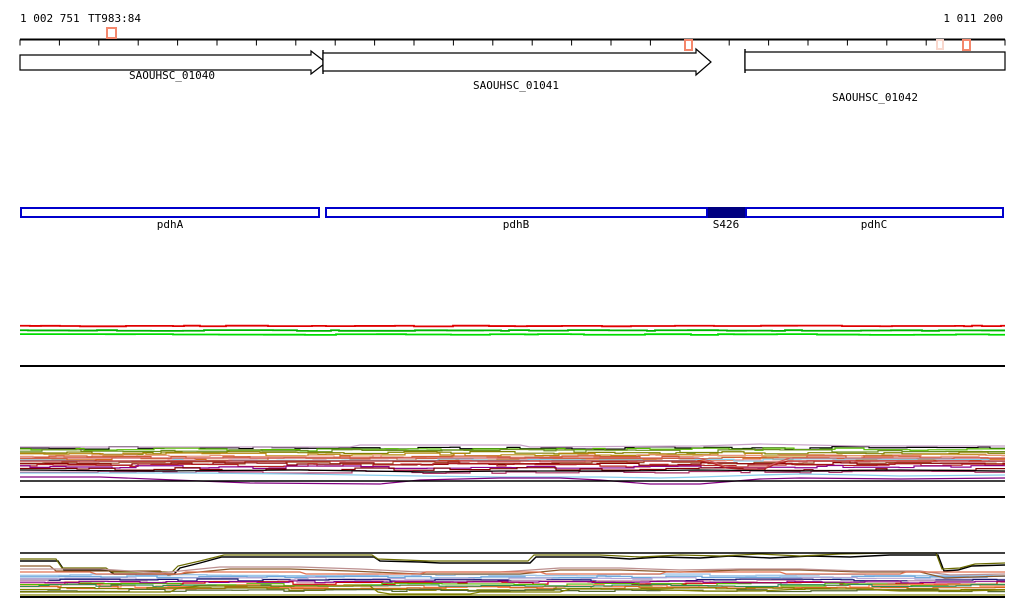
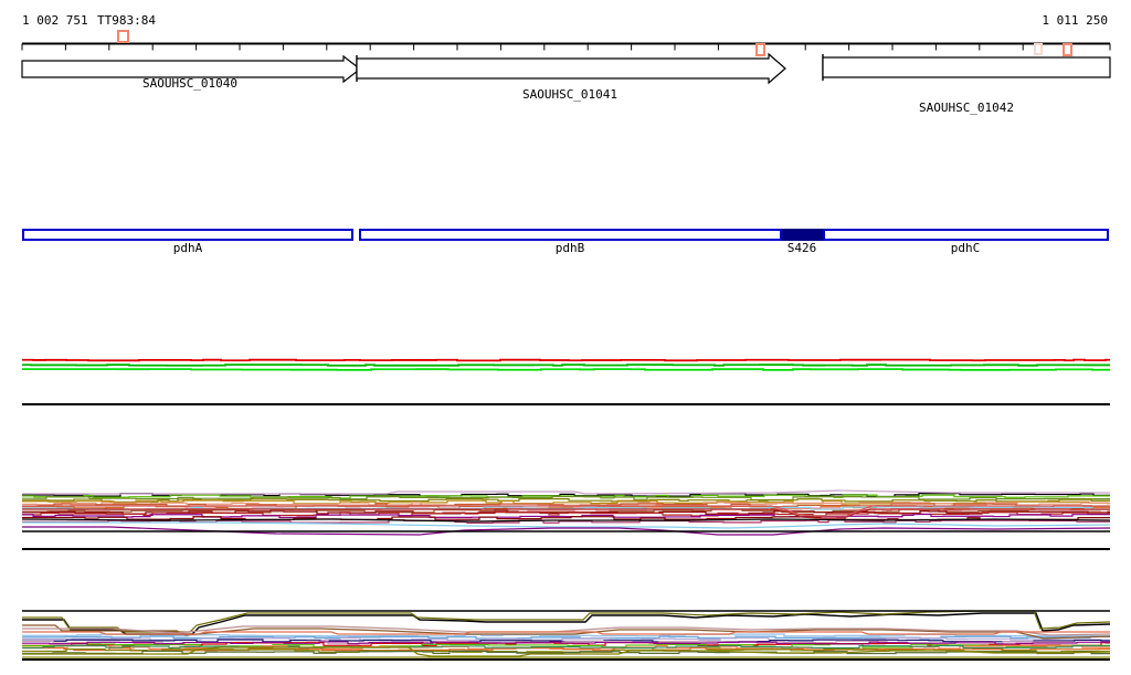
  1 002 751
  TT983:84
- 1 011 200
+ 1 011 250
  SAOUHSC_01040
  SAOUHSC_01041
  SAOUHSC_01042
  pdhA
  pdhB
  S426
  pdhC
